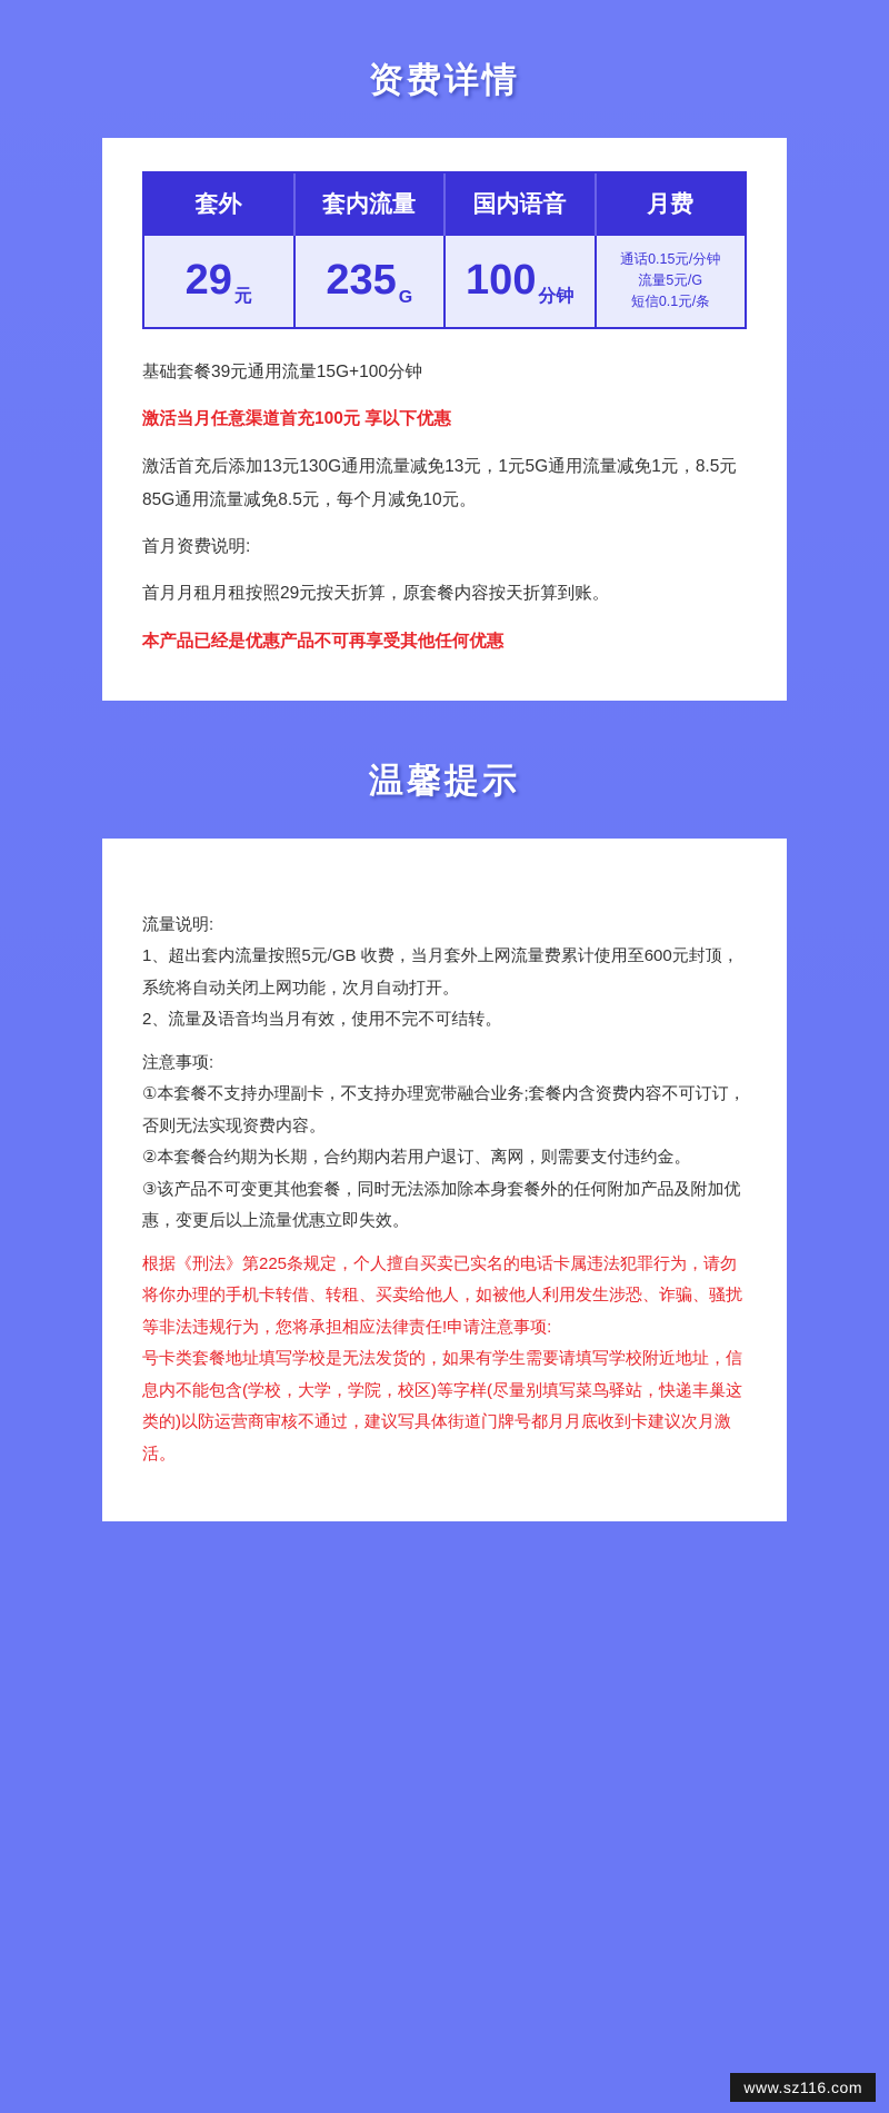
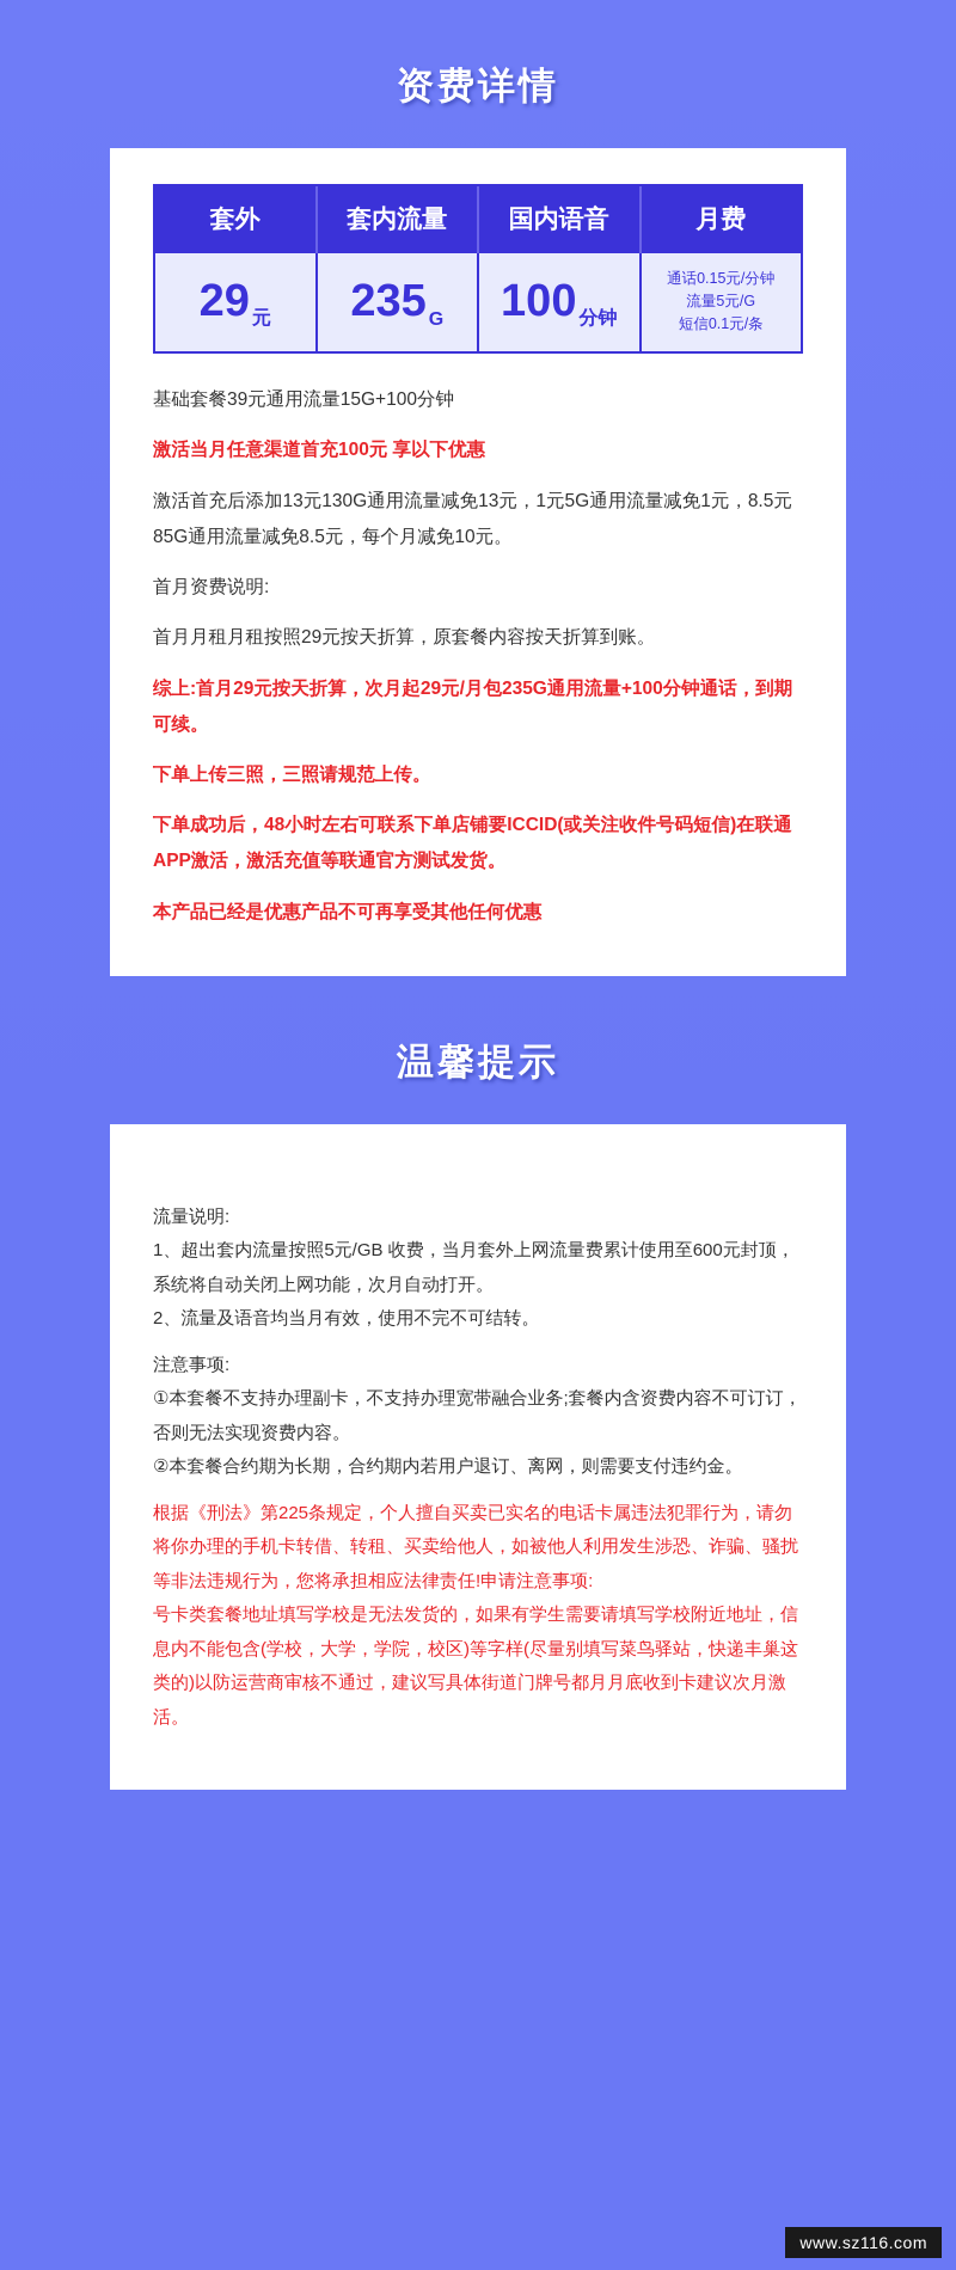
  资费详情
  套外
  套内流量
  国内语音
  月费
  29
  元
  235
  G
  100
  分钟
  通话0.15元/分钟
  流量5元/G
  短信0.1元/条
  基础套餐39元通用流量15G+100分钟
  激活当月任意渠道首充100元 享以下优惠
  激活首充后添加13元130G通用流量减免13元，1元5G通用流量减免1元，8.5元85G通用流量减免8.5元，每个月减免10元。
  首月资费说明:
  首月月租月租按照29元按天折算，原套餐内容按天折算到账。
+ 综上:首月29元按天折算，次月起29元/月包235G通用流量+100分钟通话，到期可续。
+ 下单上传三照，三照请规范上传。
+ 下单成功后，48小时左右可联系下单店铺要ICCID(或关注收件号码短信)在联通APP激活，激活充值等联通官方测试发货。
  本产品已经是优惠产品不可再享受其他任何优惠
  温馨提示
  流量说明:
  1、超出套内流量按照5元/GB 收费，当月套外上网流量费累计使用至600元封顶，系统将自动关闭上网功能，次月自动打开。
  2、流量及语音均当月有效，使用不完不可结转。
  注意事项:
  ①本套餐不支持办理副卡，不支持办理宽带融合业务;套餐内含资费内容不可订订，否则无法实现资费内容。
  ②本套餐合约期为长期，合约期内若用户退订、离网，则需要支付违约金。
- ③该产品不可变更其他套餐，同时无法添加除本身套餐外的任何附加产品及附加优惠，变更后以上流量优惠立即失效。
  根据《刑法》第225条规定，个人擅自买卖已实名的电话卡属违法犯罪行为，请勿将你办理的手机卡转借、转租、买卖给他人，如被他人利用发生涉恐、诈骗、骚扰等非法违规行为，您将承担相应法律责任!申请注意事项:
  号卡类套餐地址填写学校是无法发货的，如果有学生需要请填写学校附近地址，信息内不能包含(学校，大学，学院，校区)等字样(尽量别填写菜鸟驿站，快递丰巢这类的)以防运营商审核不通过，建议写具体街道门牌号都月月底收到卡建议次月激活。
  www.sz116.com
